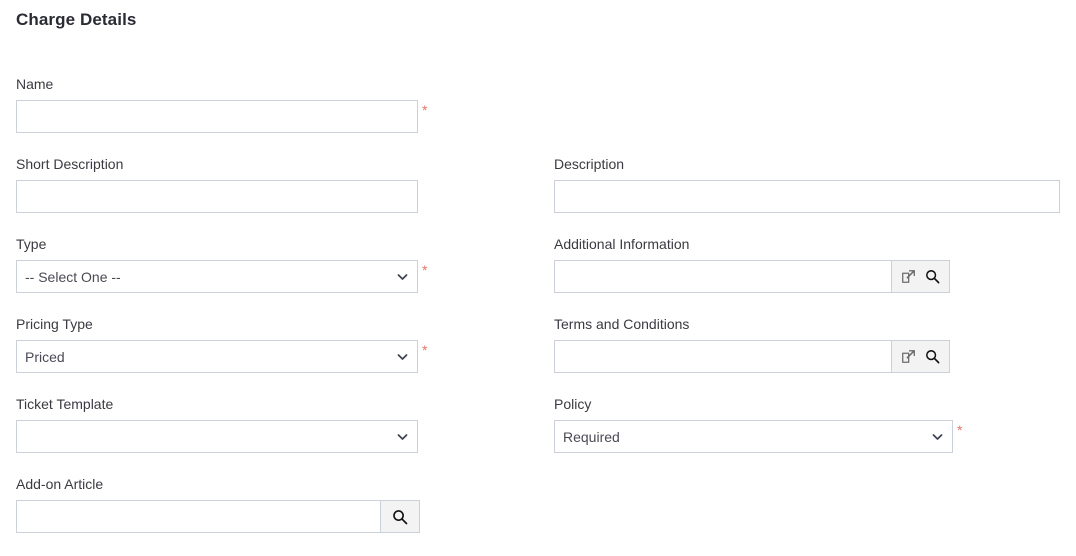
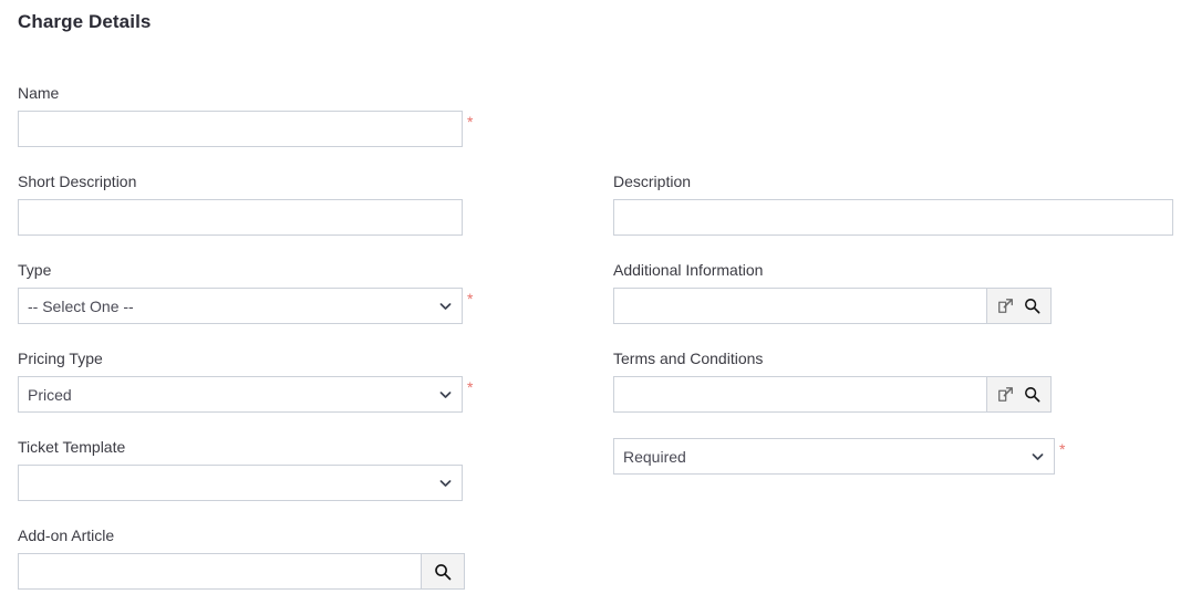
  Charge Details
  Name
  *
  Short Description
  Description
  Type
  -- Select One --
  *
  Additional Information
  Pricing Type
  Priced
  *
  Terms and Conditions
  Ticket Template
- Policy
  Required
  *
  Add-on Article
